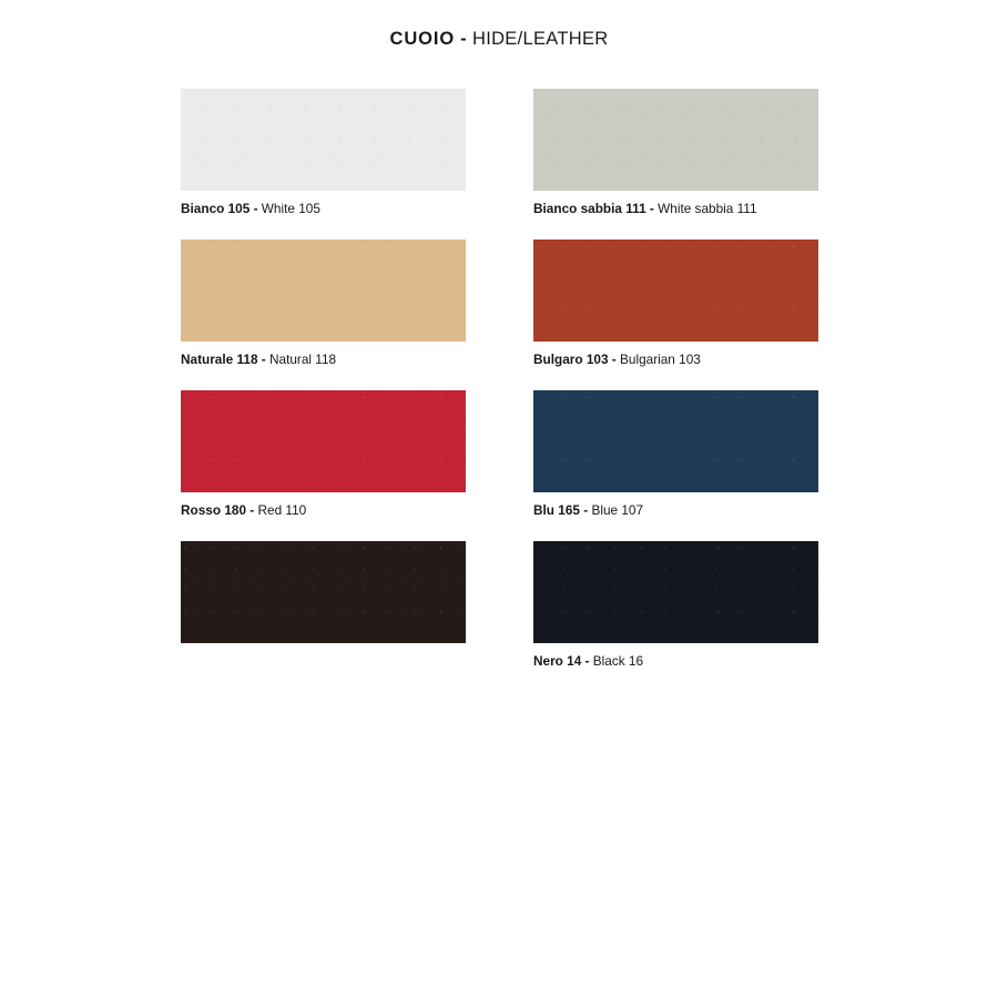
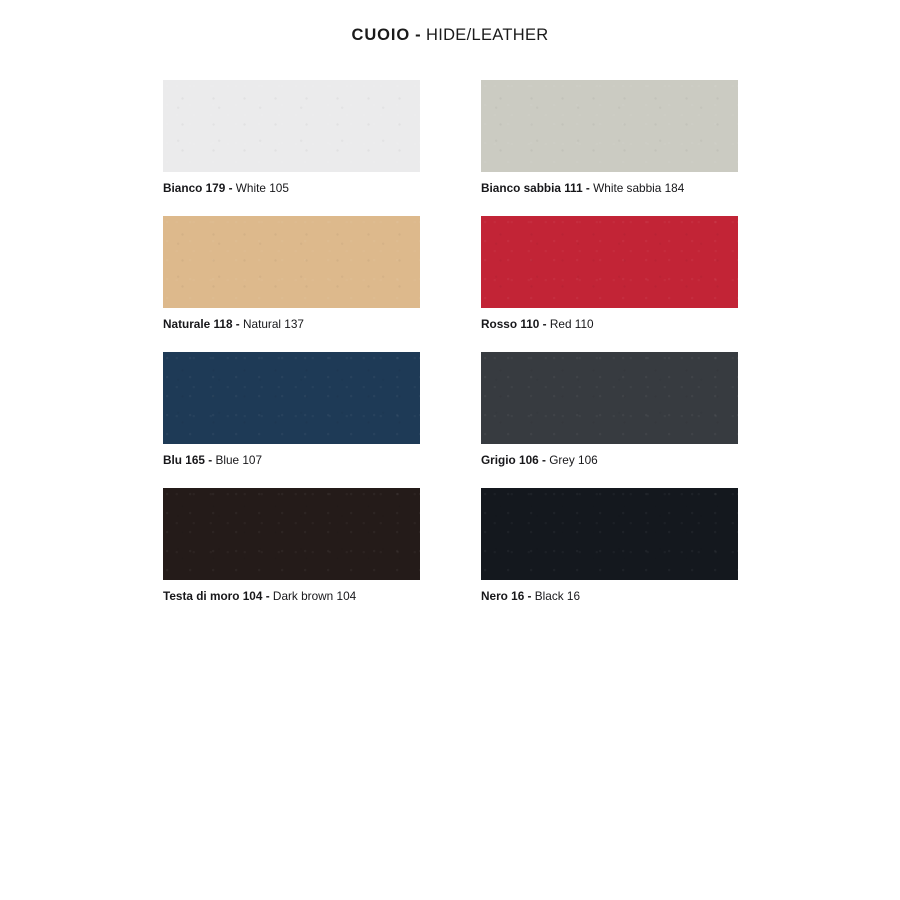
  CUOIO - HIDE/LEATHER
- Bianco 105 - White 105
+ Bianco 179 - White 105
- Bianco sabbia 111 - White sabbia 111
+ Bianco sabbia 111 - White sabbia 184
- Naturale 118 - Natural 118
+ Naturale 118 - Natural 137
- Bulgaro 103 - Bulgarian 103
- Rosso 180 - Red 110
+ Rosso 110 - Red 110
  Blu 165 - Blue 107
+ Grigio 106 - Grey 106
+ Testa di moro 104 - Dark brown 104
- Nero 14 - Black 16
+ Nero 16 - Black 16
